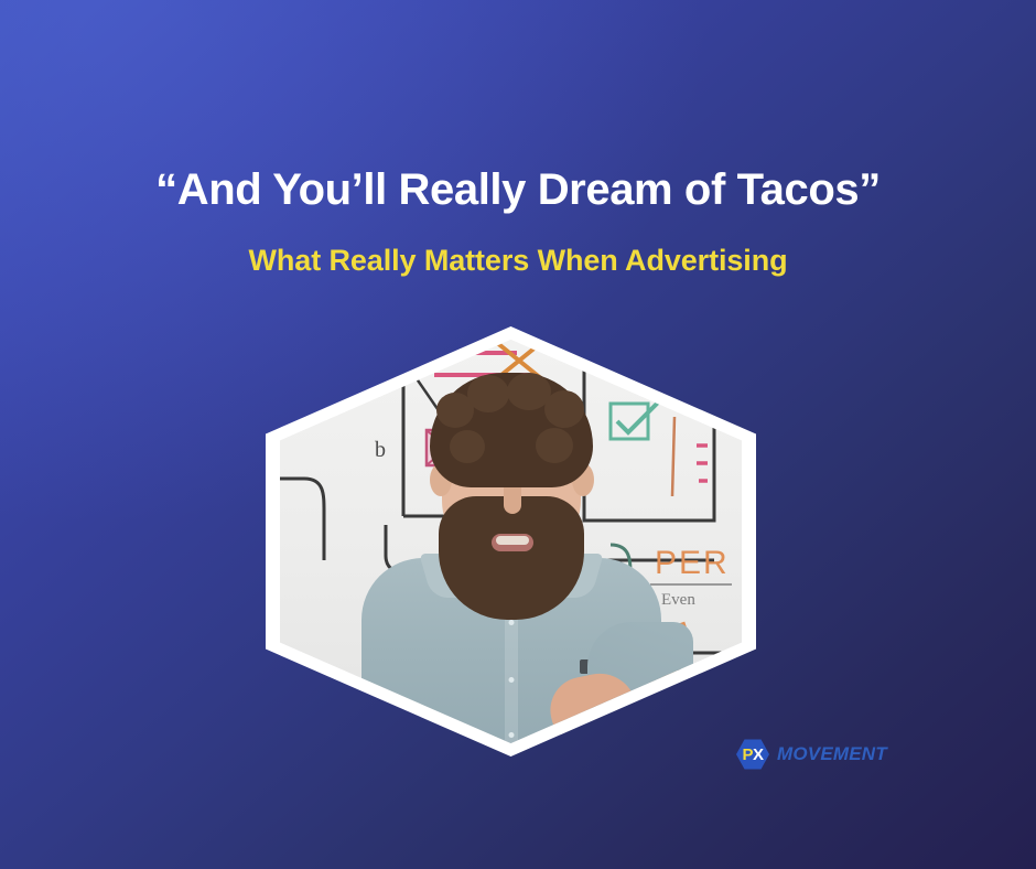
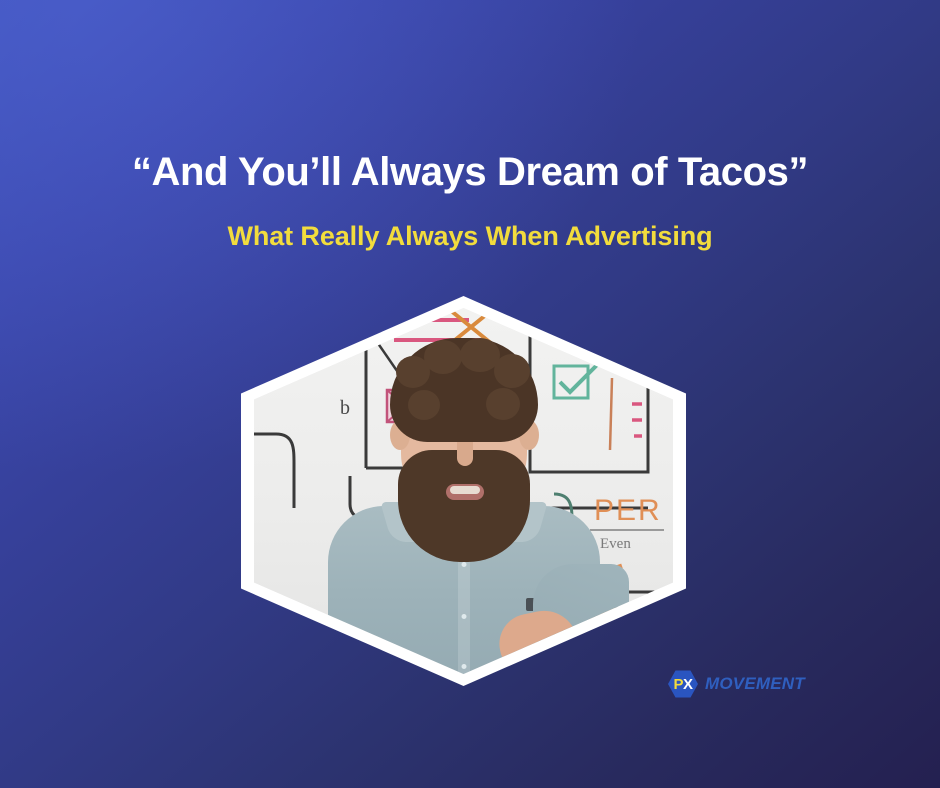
- “And You’ll Really Dream of Tacos”
+ “And You’ll Always Dream of Tacos”
- What Really Matters When Advertising
+ What Really Always When Advertising
  b
  PER
  Even
  PX
  MOVEMENT
